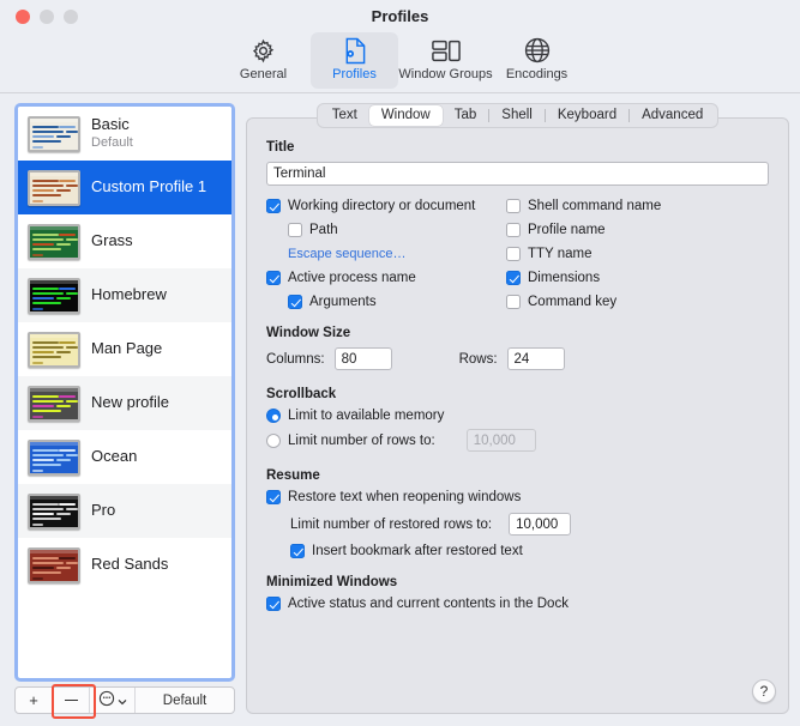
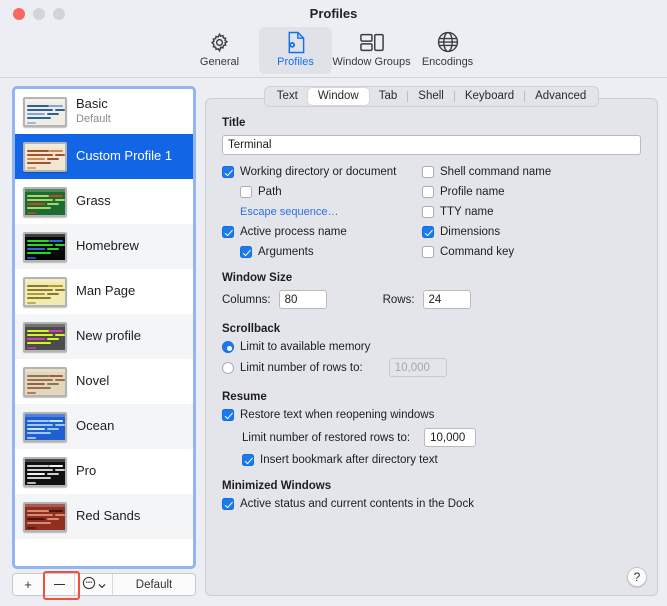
  Profiles
  General
  Profiles
  Window Groups
  Encodings
  Basic
  Default
  Custom Profile 1
  Grass
  Homebrew
  Man Page
  New profile
+ Novel
  Ocean
  Pro
  Red Sands
  +
  Default
  Text
  Window
  Tab
  Shell
  Keyboard
  Advanced
  Title
  Terminal
  Working directory or document
  Path
  Escape sequence…
  Active process name
  Arguments
  Shell command name
  Profile name
  TTY name
  Dimensions
  Command key
  Window Size
  Columns:
  80
  Rows:
  24
  Scrollback
  Limit to available memory
  Limit number of rows to:
  10,000
  Resume
  Restore text when reopening windows
  Limit number of restored rows to:
  10,000
- Insert bookmark after restored text
+ Insert bookmark after directory text
  Minimized Windows
  Active status and current contents in the Dock
  ?
